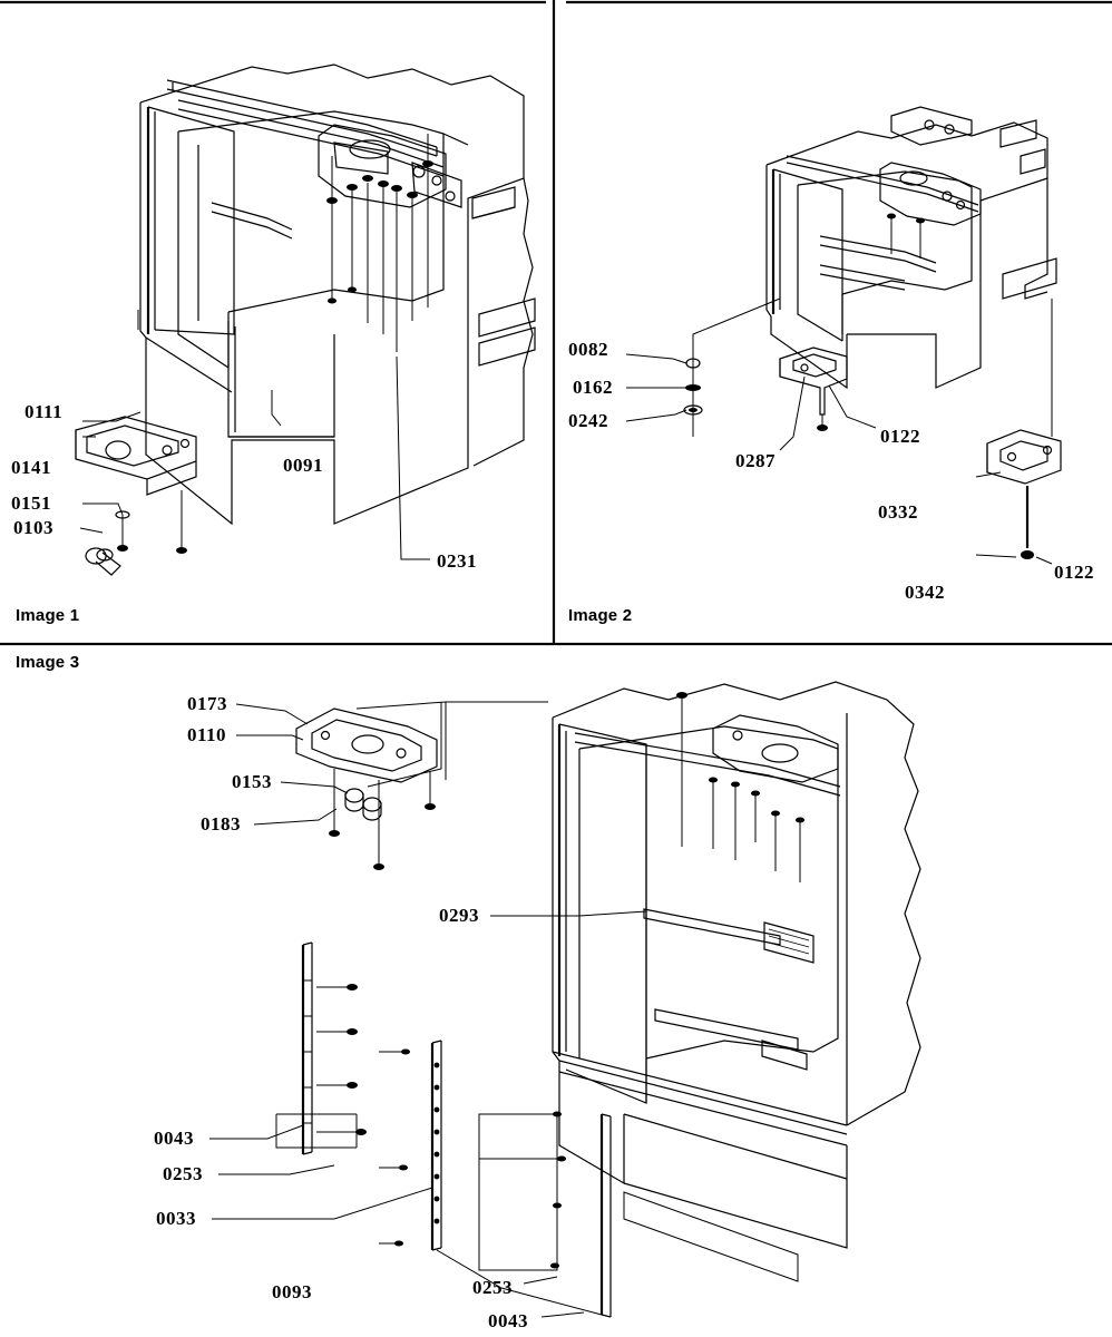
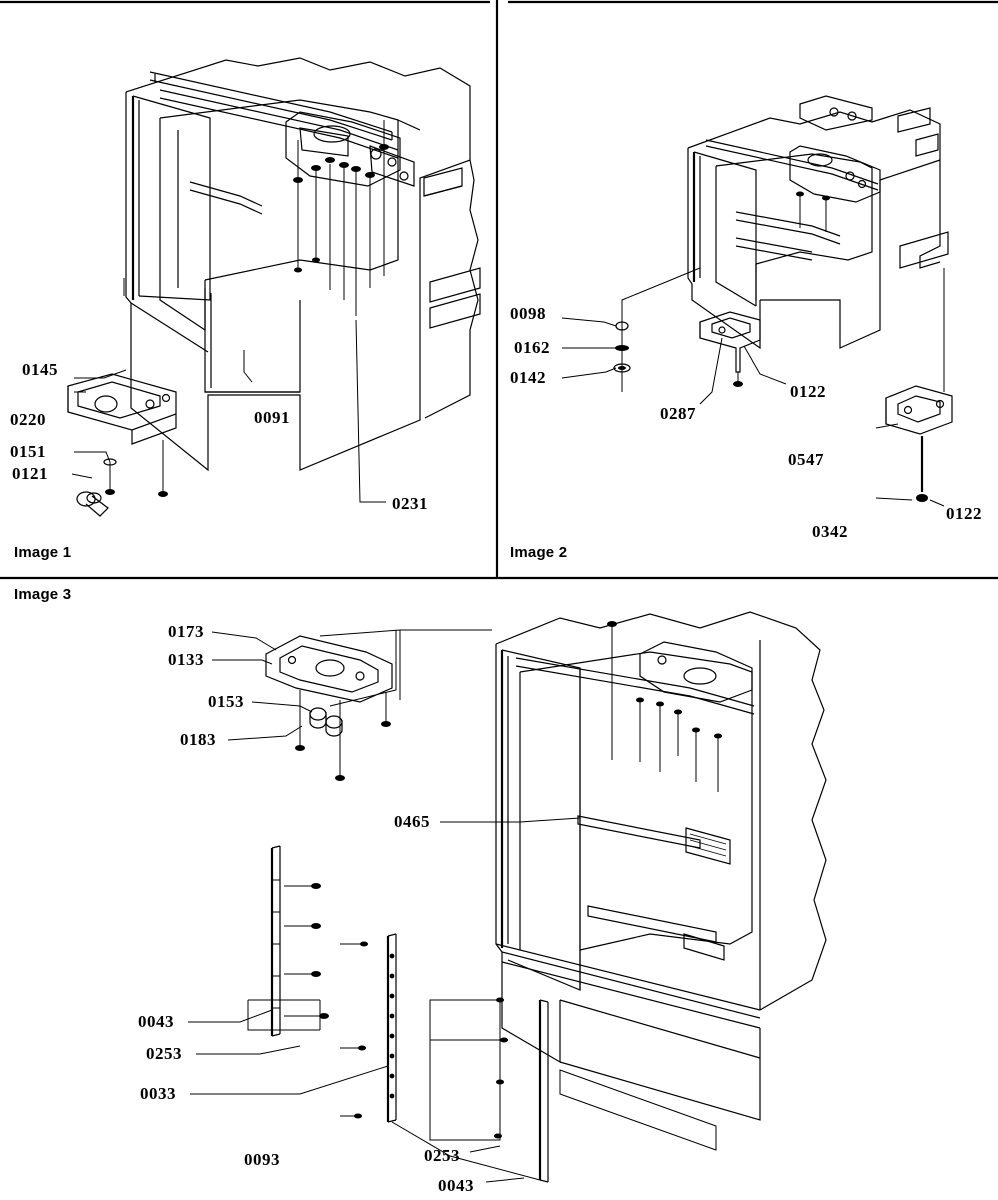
  Image 1
  Image 2
  Image 3
- 0111
+ 0145
- 0141
+ 0220
  0151
- 0103
+ 0121
  0091
  0231
- 0082
+ 0098
  0162
- 0242
+ 0142
  0287
  0122
- 0332
+ 0547
  0342
  0122
  0173
- 0110
+ 0133
  0153
  0183
- 0293
+ 0465
  0043
  0253
  0033
  0093
  0253
  0043
